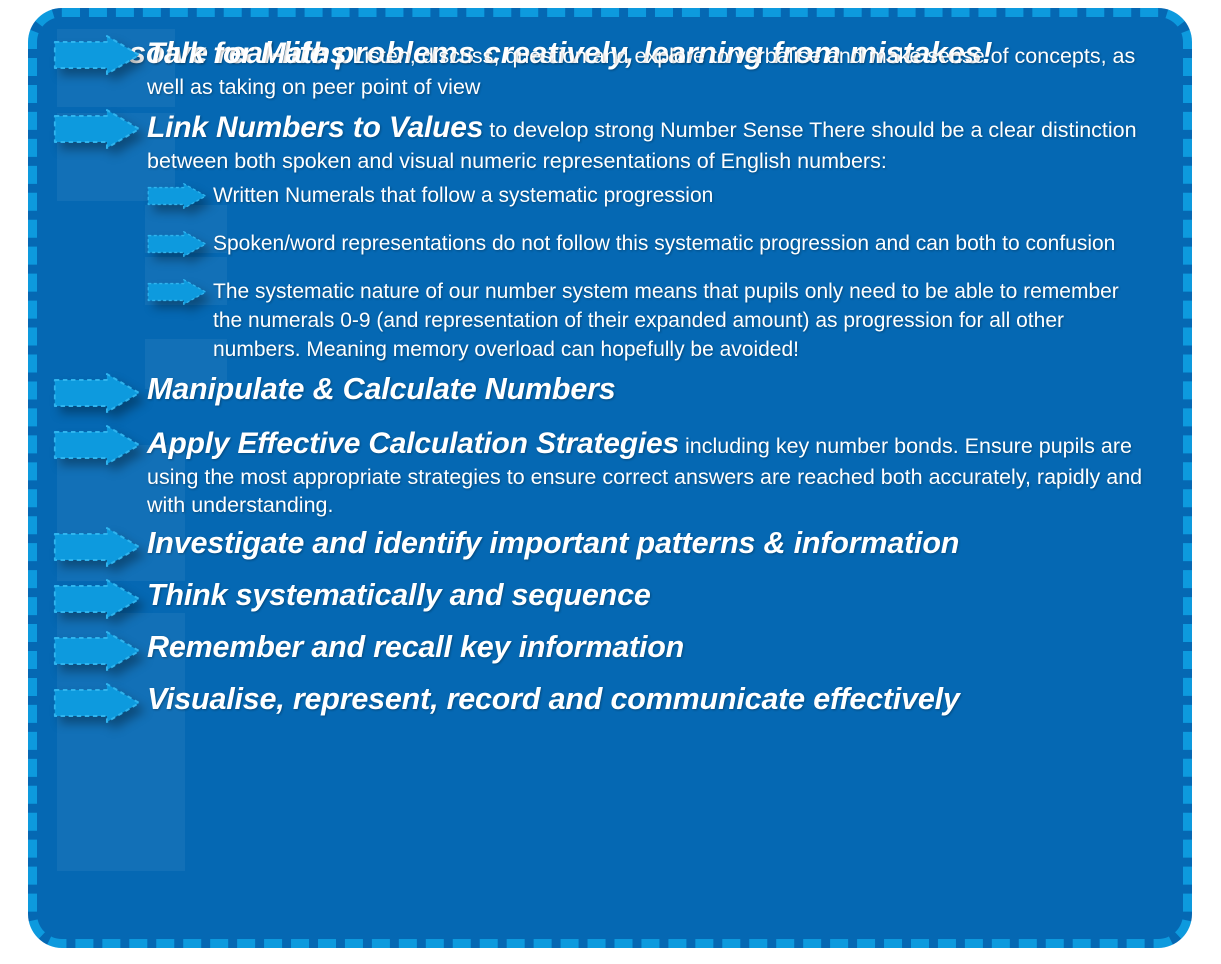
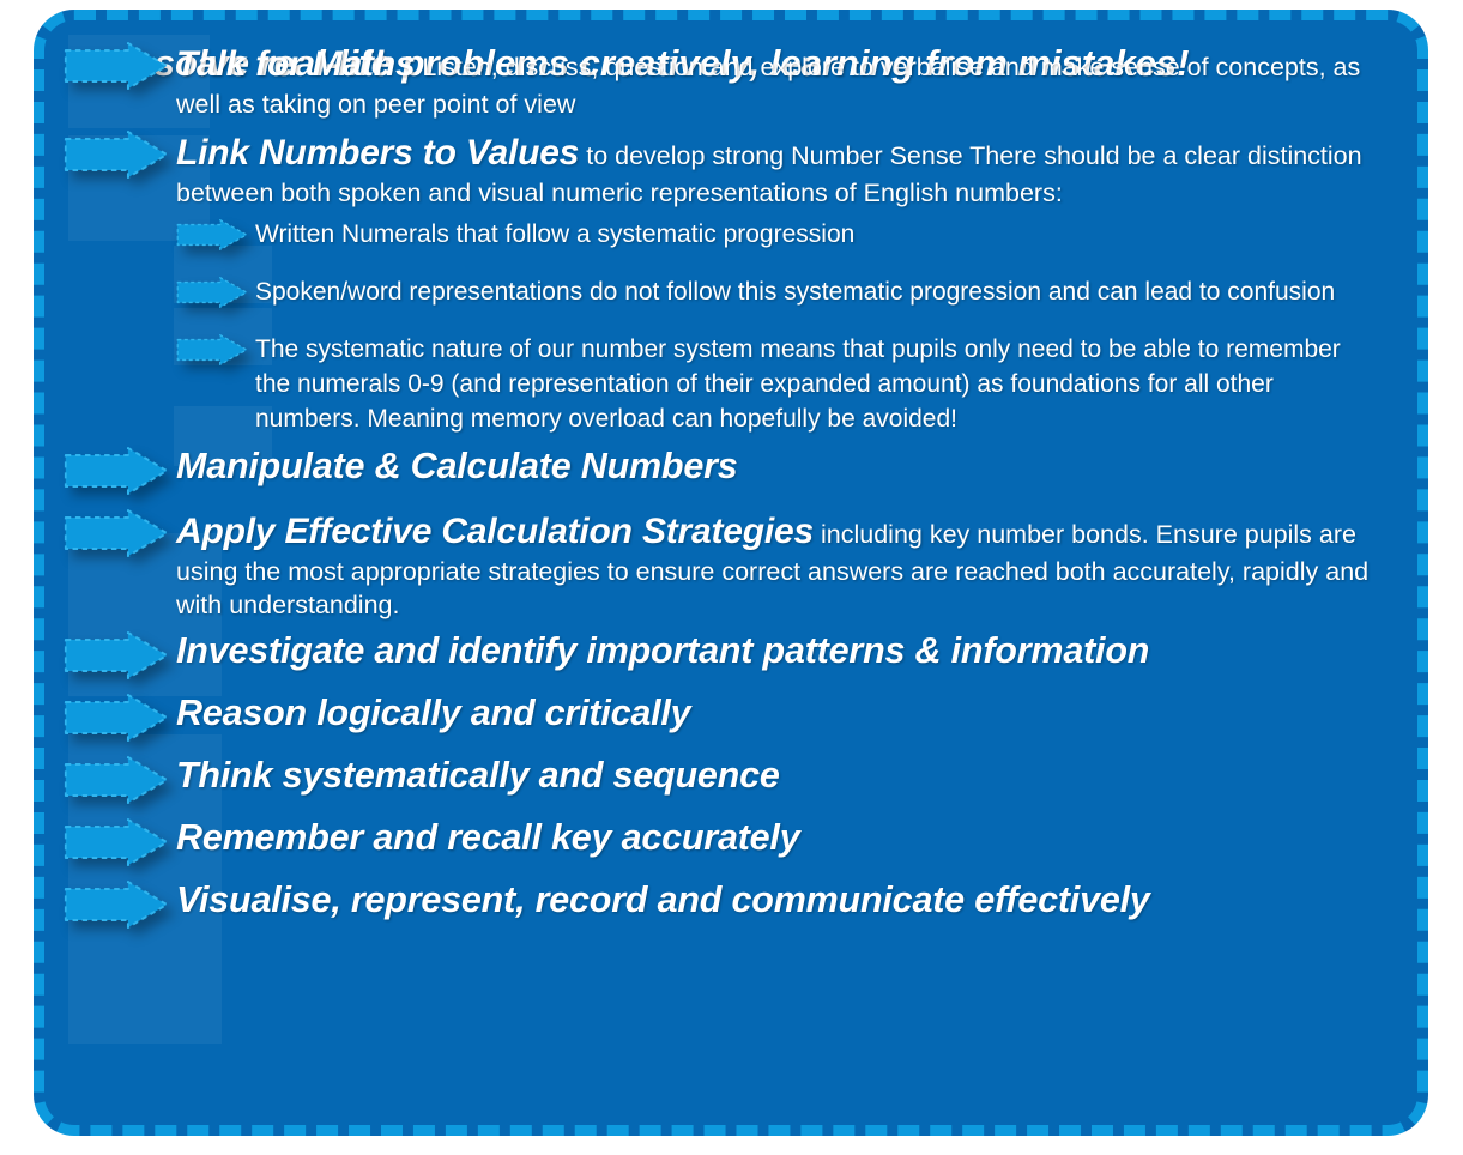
  Talk for Maths Listen, discuss, question and explore to verbalise and make sense of concepts, as well as taking on peer point of view
  Link Numbers to Values to develop strong Number Sense There should be a clear distinction between both spoken and visual numeric representations of English numbers:
  Written Numerals that follow a systematic progression
- Spoken/word representations do not follow this systematic progression and can both to confusion
+ Spoken/word representations do not follow this systematic progression and can lead to confusion
- The systematic nature of our number system means that pupils only need to be able to remember the numerals 0-9 (and representation of their expanded amount) as progression for all other numbers. Meaning memory overload can hopefully be avoided!
+ The systematic nature of our number system means that pupils only need to be able to remember the numerals 0-9 (and representation of their expanded amount) as foundations for all other numbers. Meaning memory overload can hopefully be avoided!
  Manipulate & Calculate Numbers
  Apply Effective Calculation Strategies including key number bonds. Ensure pupils are using the most appropriate strategies to ensure correct answers are reached both accurately, rapidly and with understanding.
  Investigate and identify important patterns & information
+ Reason logically and critically
  Think systematically and sequence
- Remember and recall key information
+ Remember and recall key accurately
  Visualise, represent, record and communicate effectively
  solve real-life problems creatively, learning from mistakes!
